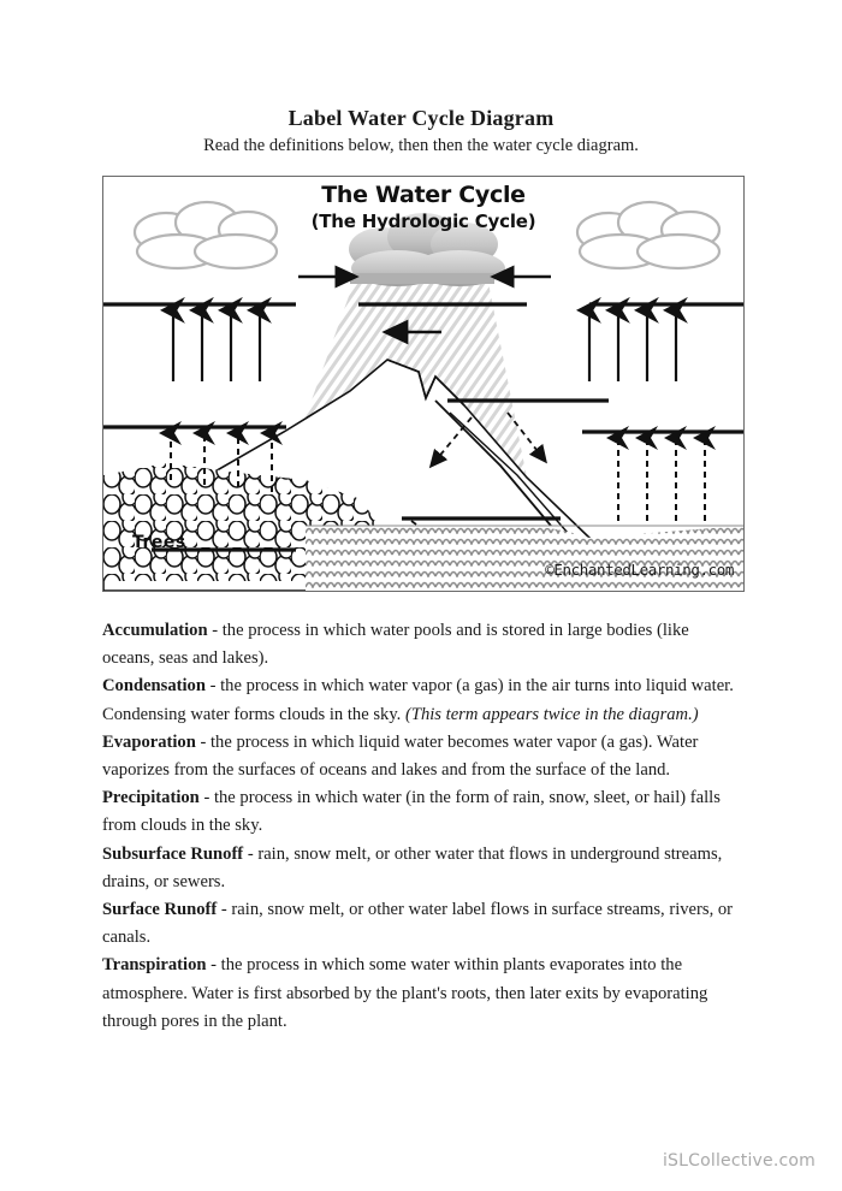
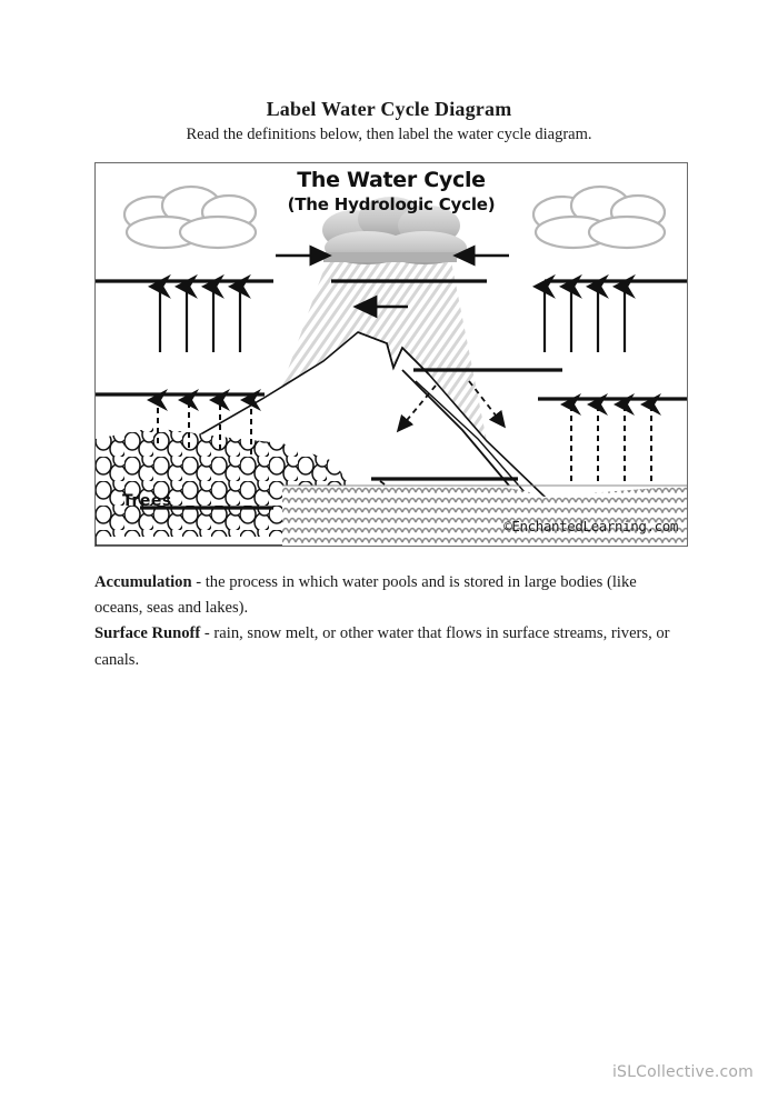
  Label Water Cycle Diagram
- Read the definitions below, then then the water cycle diagram.
+ Read the definitions below, then label the water cycle diagram.
  The Water Cycle
  (The Hydrologic Cycle)
  Trees
  ©EnchantedLearning.com
  Accumulation - the process in which water pools and is stored in large bodies (like oceans, seas and lakes).
- Condensation - the process in which water vapor (a gas) in the air turns into liquid water. Condensing water forms clouds in the sky. (This term appears twice in the diagram.)
- Evaporation - the process in which liquid water becomes water vapor (a gas). Water vaporizes from the surfaces of oceans and lakes and from the surface of the land.
- Precipitation - the process in which water (in the form of rain, snow, sleet, or hail) falls from clouds in the sky.
- Subsurface Runoff - rain, snow melt, or other water that flows in underground streams, drains, or sewers.
- Surface Runoff - rain, snow melt, or other water label flows in surface streams, rivers, or canals.
+ Surface Runoff - rain, snow melt, or other water that flows in surface streams, rivers, or canals.
- Transpiration - the process in which some water within plants evaporates into the atmosphere. Water is first absorbed by the plant's roots, then later exits by evaporating through pores in the plant.
  iSLCollective.com
